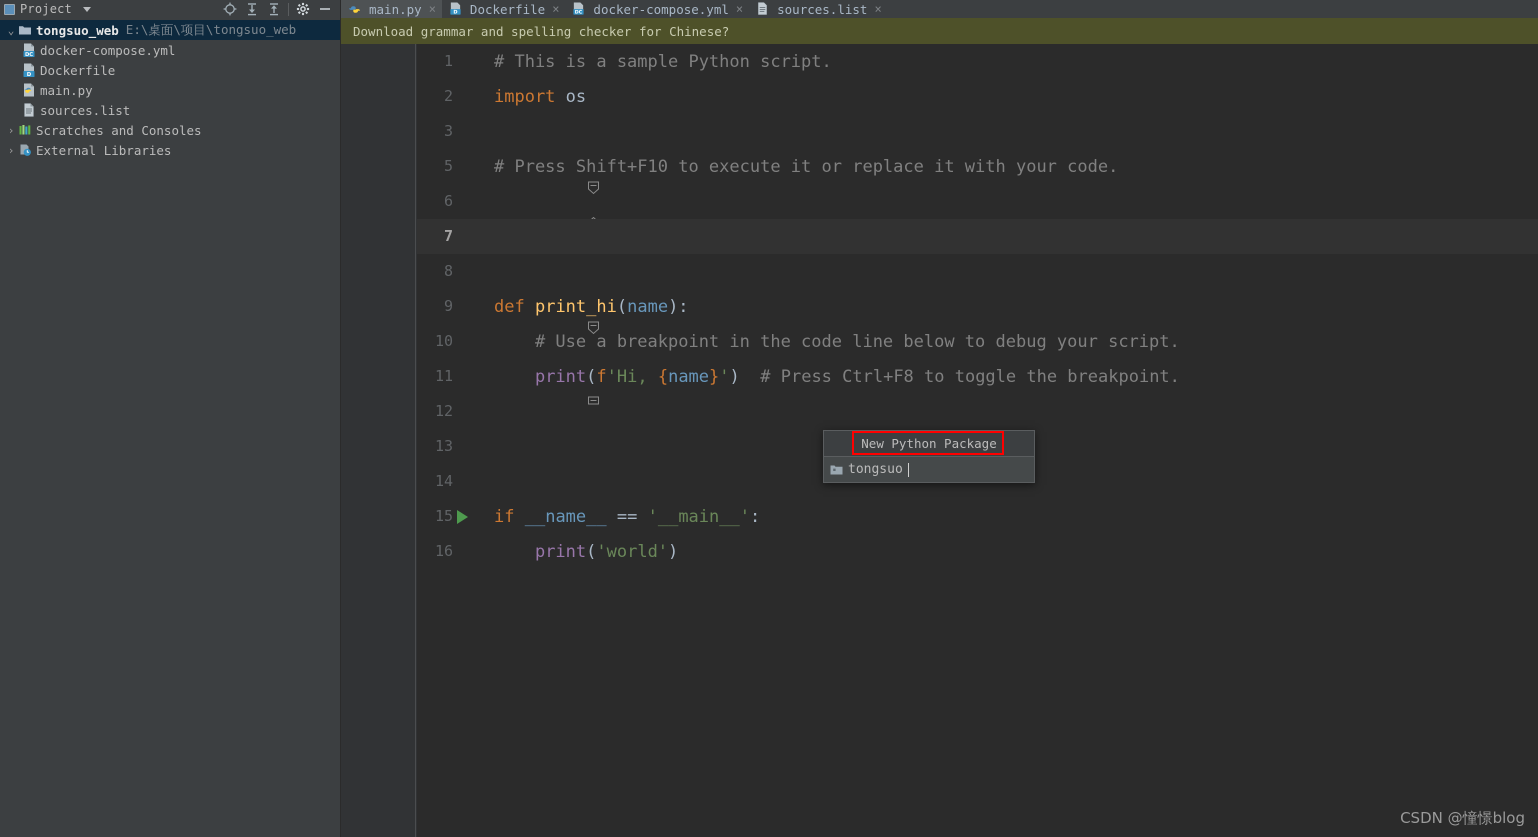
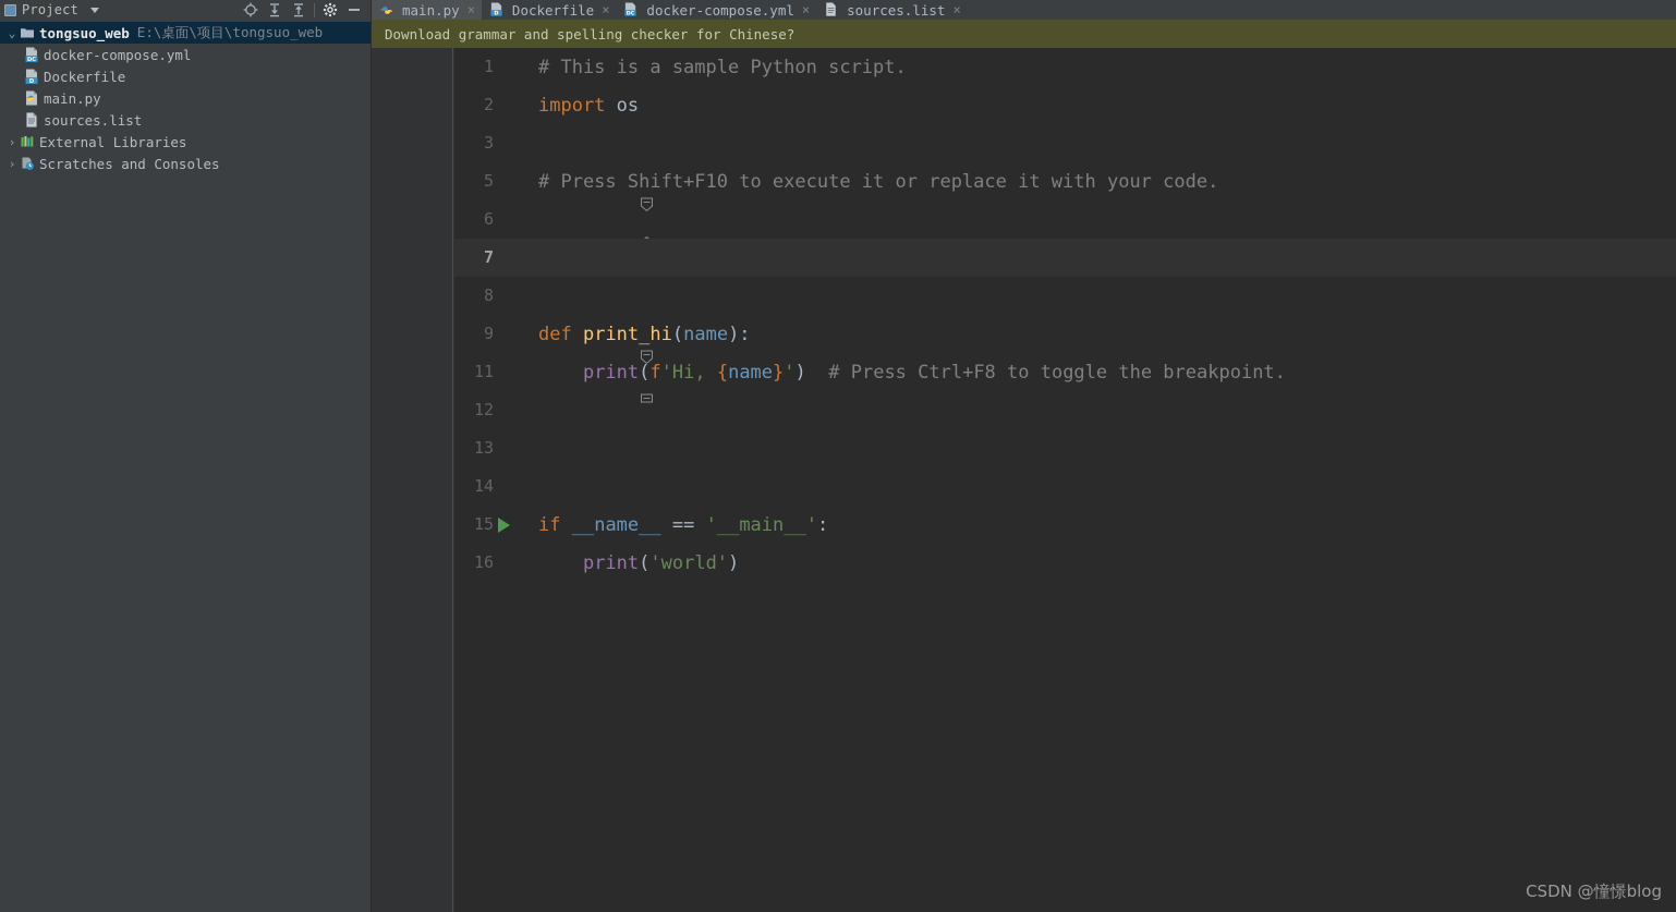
  Project
  ⌄
  tongsuo_web
  E:\桌面\项目\tongsuo_web
  docker-compose.yml
  Dockerfile
  main.py
  sources.list
  ›
- Scratches and Consoles
+ External Libraries
  ›
- External Libraries
+ Scratches and Consoles
  main.py
  ×
  Dockerfile
  ×
  docker-compose.yml
  ×
  sources.list
  ×
  Download grammar and spelling checker for Chinese?
  1
  # This is a sample Python script.
  2
  import os
  3
  5
  # Press Shift+F10 to execute it or replace it with your code.
  6
  7
  8
  9
  def print_hi(name):
- 10
- # Use a breakpoint in the code line below to debug your script.
  11
  print(f'Hi, {name}') # Press Ctrl+F8 to toggle the breakpoint.
  12
  13
  14
  15
  if __name__ == '__main__':
  16
  print('world')
- New Python Package
- tongsuo
  CSDN @憧憬blog
